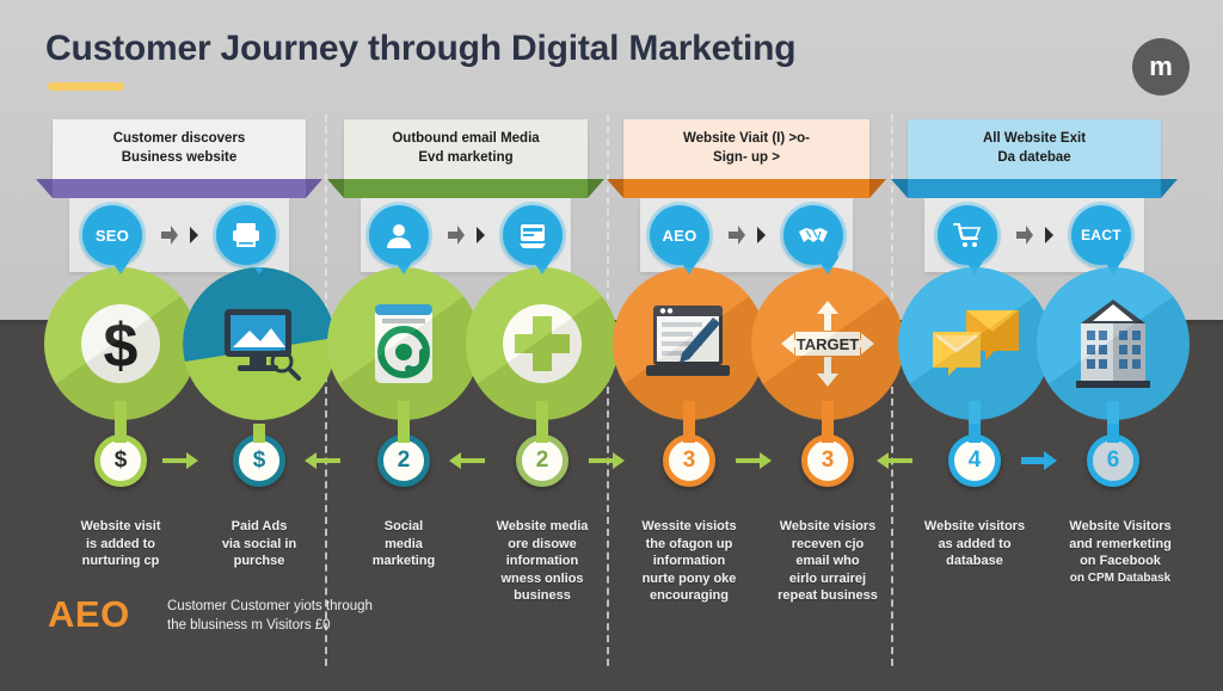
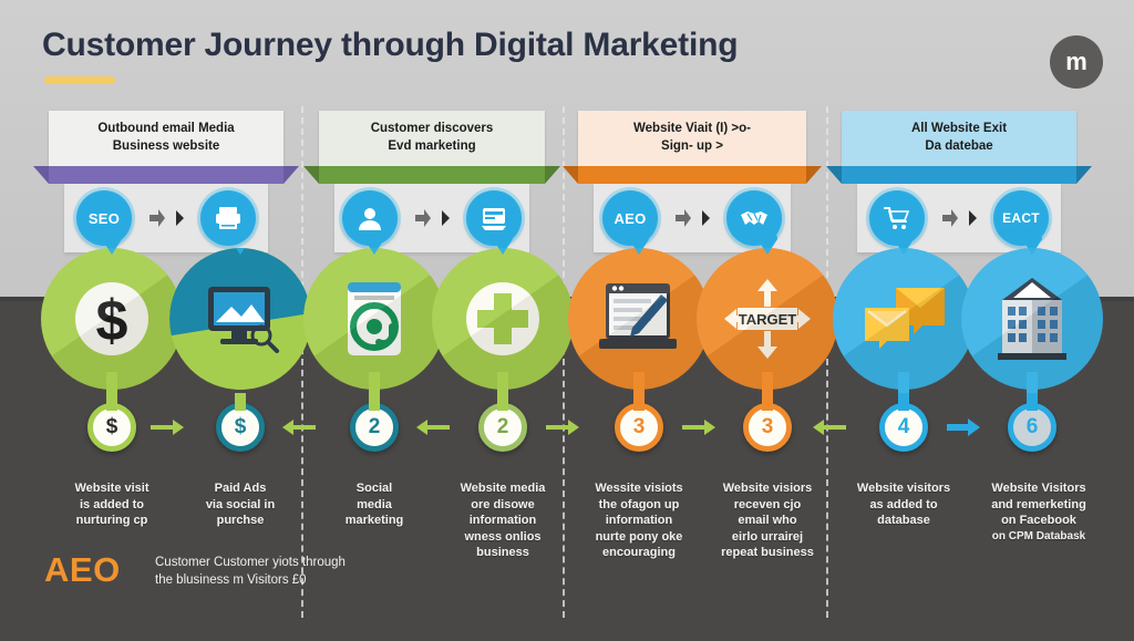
  Customer Journey through Digital Marketing
  m
- Customer discovers
+ Outbound email Media
  Business website
  SEO
- Outbound email Media
+ Customer discovers
  Evd marketing
  Website Viait (I) >o-
  Sign- up >
  AEO
  All Website Exit
  Da datebae
  EACT
  $
  $
  2
  2
  3
  3
  4
  6
  Website visit
  is added to
  nurturing cp
  Paid Ads
  via social in
  purchse
  Social
  media
  marketing
  Website media
  ore disowe
  information
  wness onlios
  business
  Wessite visiots
  the ofagon up
  information
  nurte pony oke
  encouraging
  Website visiors
  receven cjo
  email who
  eirlo urrairej
  repeat business
  Website visitors
  as added to
  database
  Website Visitors
  and remerketing
  on Facebook
  on CPM Databask
  AEO
  Customer Customer yiots through
  the blusiness m Visitors £0
